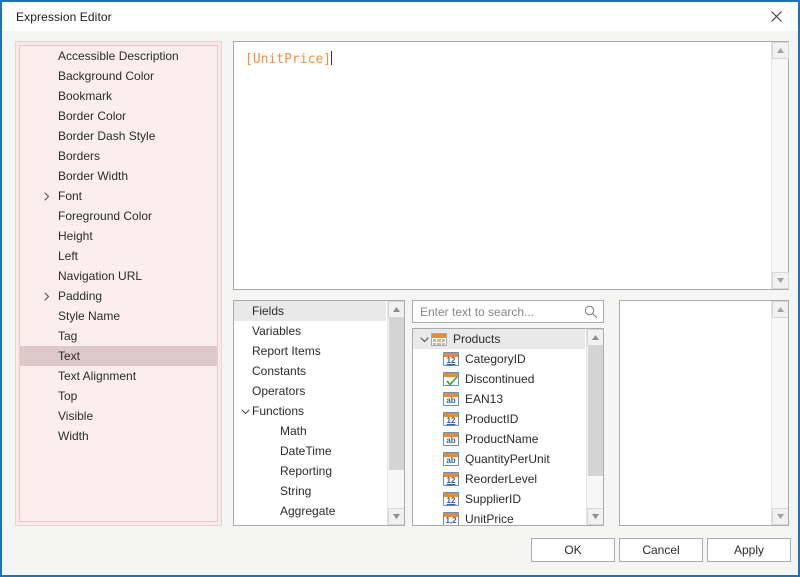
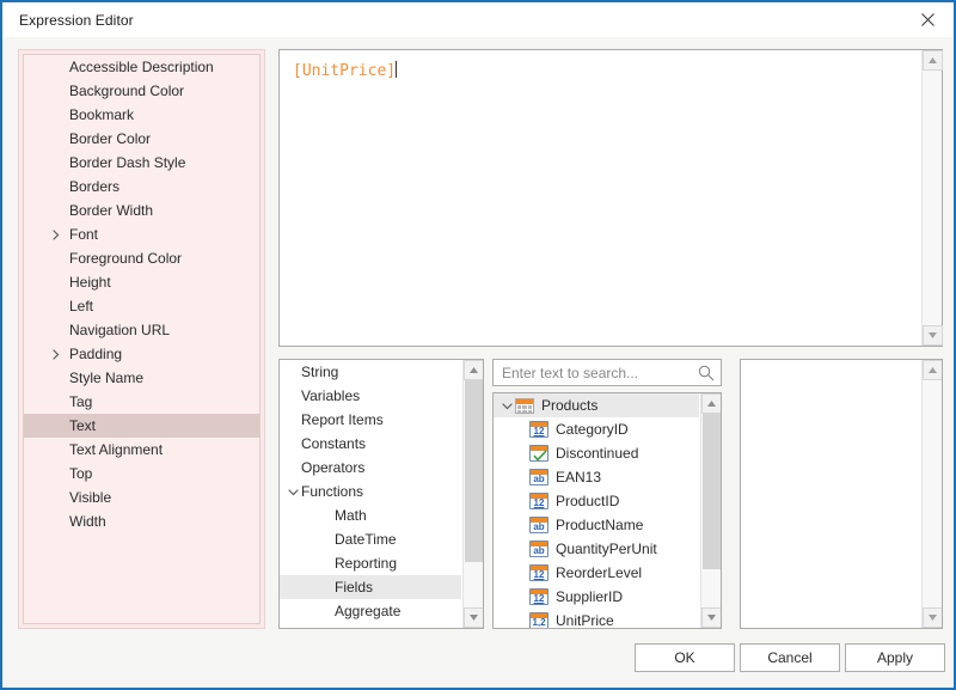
  Expression Editor
  Accessible Description
  Background Color
  Bookmark
  Border Color
  Border Dash Style
  Borders
  Border Width
  Font
  Foreground Color
  Height
  Left
  Navigation URL
  Padding
  Style Name
  Tag
  Text
  Text Alignment
  Top
  Visible
  Width
  [UnitPrice]
- Fields
+ String
  Variables
  Report Items
  Constants
  Operators
  Functions
  Math
  DateTime
  Reporting
- String
+ Fields
  Aggregate
  Enter text to search...
  Products
  12
  CategoryID
  Discontinued
  ab
  EAN13
  12
  ProductID
  ab
  ProductName
  ab
  QuantityPerUnit
  12
  ReorderLevel
  12
  SupplierID
  1,2
  UnitPrice
  OK
  Cancel
  Apply
